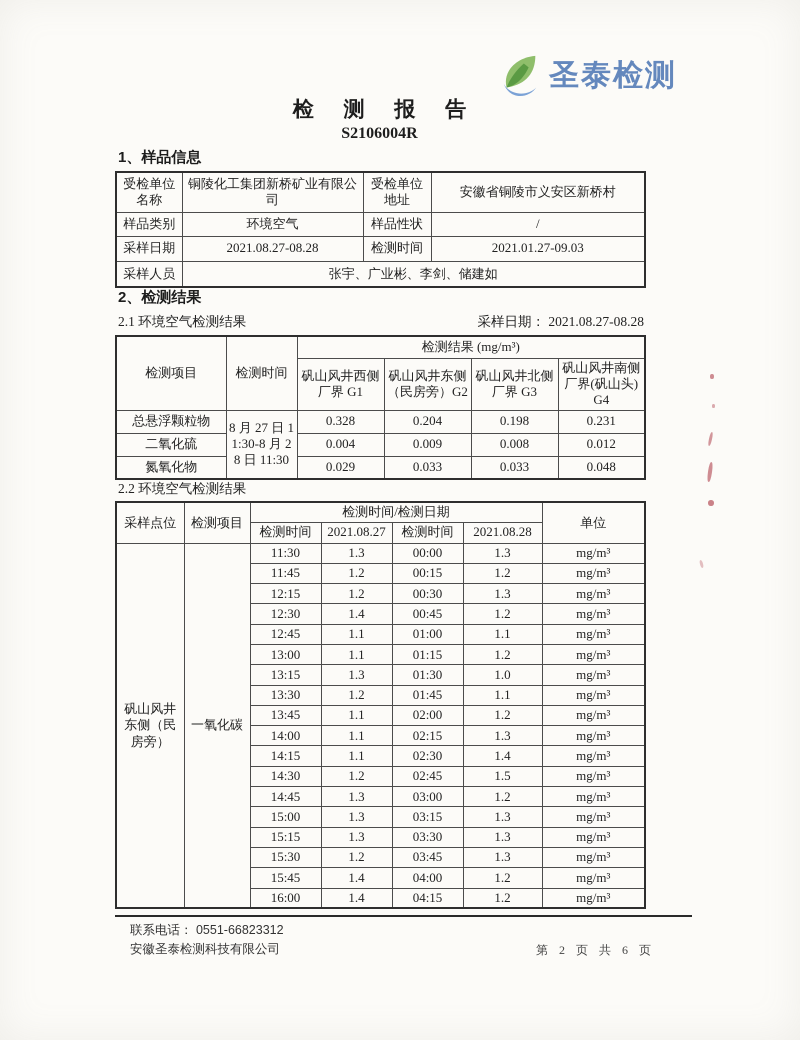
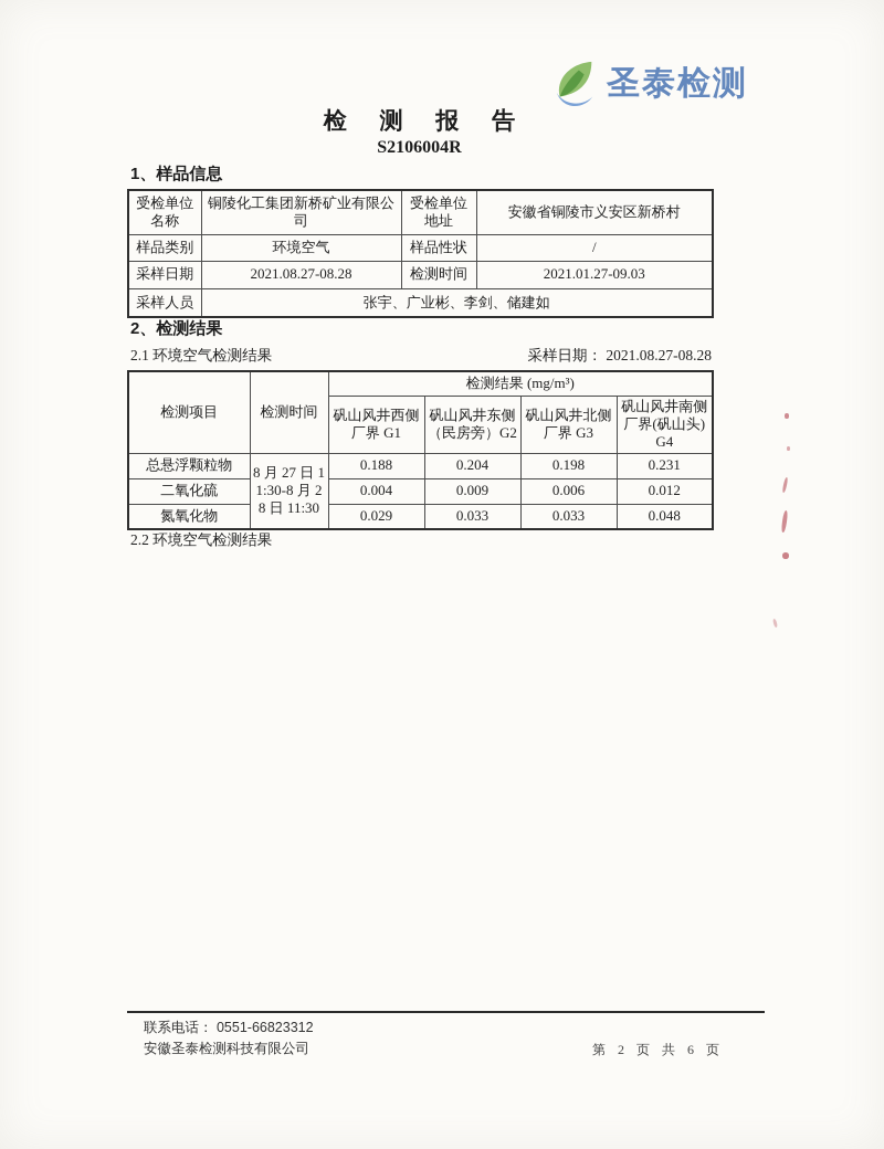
  圣泰检测
  检 测 报 告
  S2106004R
  1、样品信息
  受检单位名称	铜陵化工集团新桥矿业有限公司	受检单位地址	安徽省铜陵市义安区新桥村
  样品类别	环境空气	样品性状	/
  采样日期	2021.08.27-08.28	检测时间	2021.01.27-09.03
  采样人员	张宇、广业彬、李剑、储建如
  2、检测结果
  2.1 环境空气检测结果
  采样日期： 2021.08.27-08.28
  检测项目	检测时间	检测结果 (mg/m³)
  矾山风井西侧厂界 G1	矾山风井东侧（民房旁）G2	矾山风井北侧厂界 G3	矾山风井南侧厂界(矾山头) G4
- 总悬浮颗粒物	8 月 27 日 11:30-8 月 28 日 11:30	0.328	0.204	0.198	0.231
+ 总悬浮颗粒物	8 月 27 日 11:30-8 月 28 日 11:30	0.188	0.204	0.198	0.231
- 二氧化硫	0.004	0.009	0.008	0.012
+ 二氧化硫	0.004	0.009	0.006	0.012
  氮氧化物	0.029	0.033	0.033	0.048
  2.2 环境空气检测结果
- 采样点位	检测项目	检测时间/检测日期	单位
- 检测时间	2021.08.27	检测时间	2021.08.28
- 矾山风井东侧（民房旁）	一氧化碳	11:30	1.3	00:00	1.3	mg/m³
- 11:45	1.2	00:15	1.2	mg/m³
- 12:15	1.2	00:30	1.3	mg/m³
- 12:30	1.4	00:45	1.2	mg/m³
- 12:45	1.1	01:00	1.1	mg/m³
- 13:00	1.1	01:15	1.2	mg/m³
- 13:15	1.3	01:30	1.0	mg/m³
- 13:30	1.2	01:45	1.1	mg/m³
- 13:45	1.1	02:00	1.2	mg/m³
- 14:00	1.1	02:15	1.3	mg/m³
- 14:15	1.1	02:30	1.4	mg/m³
- 14:30	1.2	02:45	1.5	mg/m³
- 14:45	1.3	03:00	1.2	mg/m³
- 15:00	1.3	03:15	1.3	mg/m³
- 15:15	1.3	03:30	1.3	mg/m³
- 15:30	1.2	03:45	1.3	mg/m³
- 15:45	1.4	04:00	1.2	mg/m³
- 16:00	1.4	04:15	1.2	mg/m³
  联系电话： 0551-66823312
  安徽圣泰检测科技有限公司
  第 2 页 共 6 页
